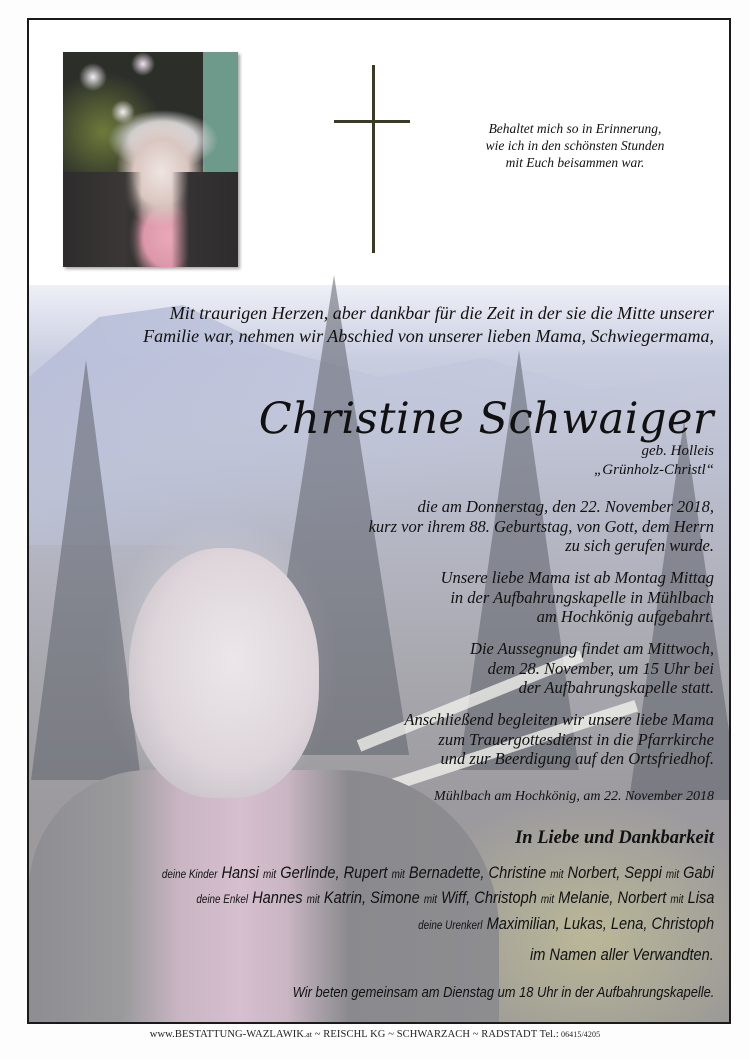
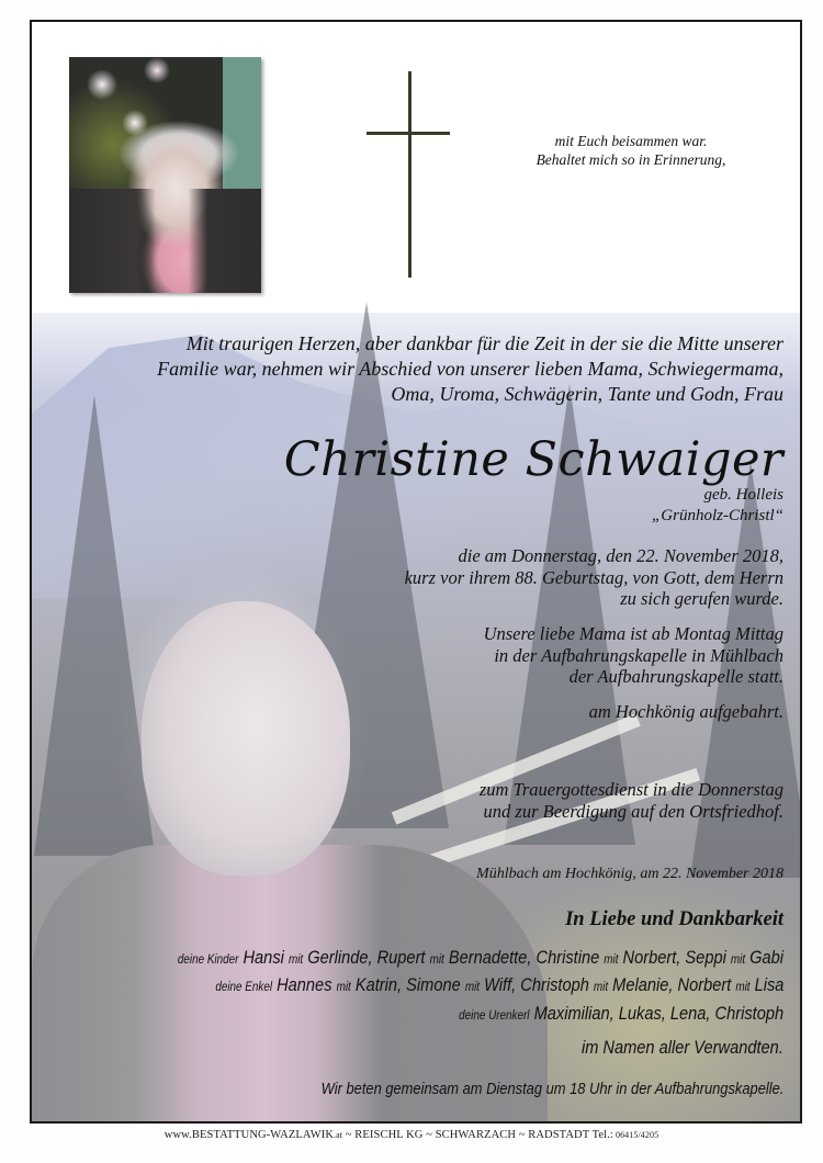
- Behaltet mich so in Erinnerung,
+ mit Euch beisammen war.
- wie ich in den schönsten Stunden
- mit Euch beisammen war.
+ Behaltet mich so in Erinnerung,
  Mit traurigen Herzen, aber dankbar für die Zeit in der sie die Mitte unserer
  Familie war, nehmen wir Abschied von unserer lieben Mama, Schwiegermama,
+ Oma, Uroma, Schwägerin, Tante und Godn, Frau
  Christine Schwaiger
  geb. Holleis
  „Grünholz-Christl“
  die am Donnerstag, den 22. November 2018,
  kurz vor ihrem 88. Geburtstag, von Gott, dem Herrn
  zu sich gerufen wurde.
  Unsere liebe Mama ist ab Montag Mittag
  in der Aufbahrungskapelle in Mühlbach
- am Hochkönig aufgebahrt.
+ der Aufbahrungskapelle statt.
- Die Aussegnung findet am Mittwoch,
- dem 28. November, um 15 Uhr bei
- der Aufbahrungskapelle statt.
+ am Hochkönig aufgebahrt.
- Anschließend begleiten wir unsere liebe Mama
- zum Trauergottesdienst in die Pfarrkirche
+ zum Trauergottesdienst in die Donnerstag
  und zur Beerdigung auf den Ortsfriedhof.
  Mühlbach am Hochkönig, am 22. November 2018
  In Liebe und Dankbarkeit
  deine Kinder Hansi mit Gerlinde, Rupert mit Bernadette, Christine mit Norbert, Seppi mit Gabi
  deine Enkel Hannes mit Katrin, Simone mit Wiff, Christoph mit Melanie, Norbert mit Lisa
  deine Urenkerl Maximilian, Lukas, Lena, Christoph
  im Namen aller Verwandten.
  Wir beten gemeinsam am Dienstag um 18 Uhr in der Aufbahrungskapelle.
  www.BESTATTUNG-WAZLAWIK.at ~ REISCHL KG ~ SCHWARZACH ~ RADSTADT Tel.: 06415/4205
